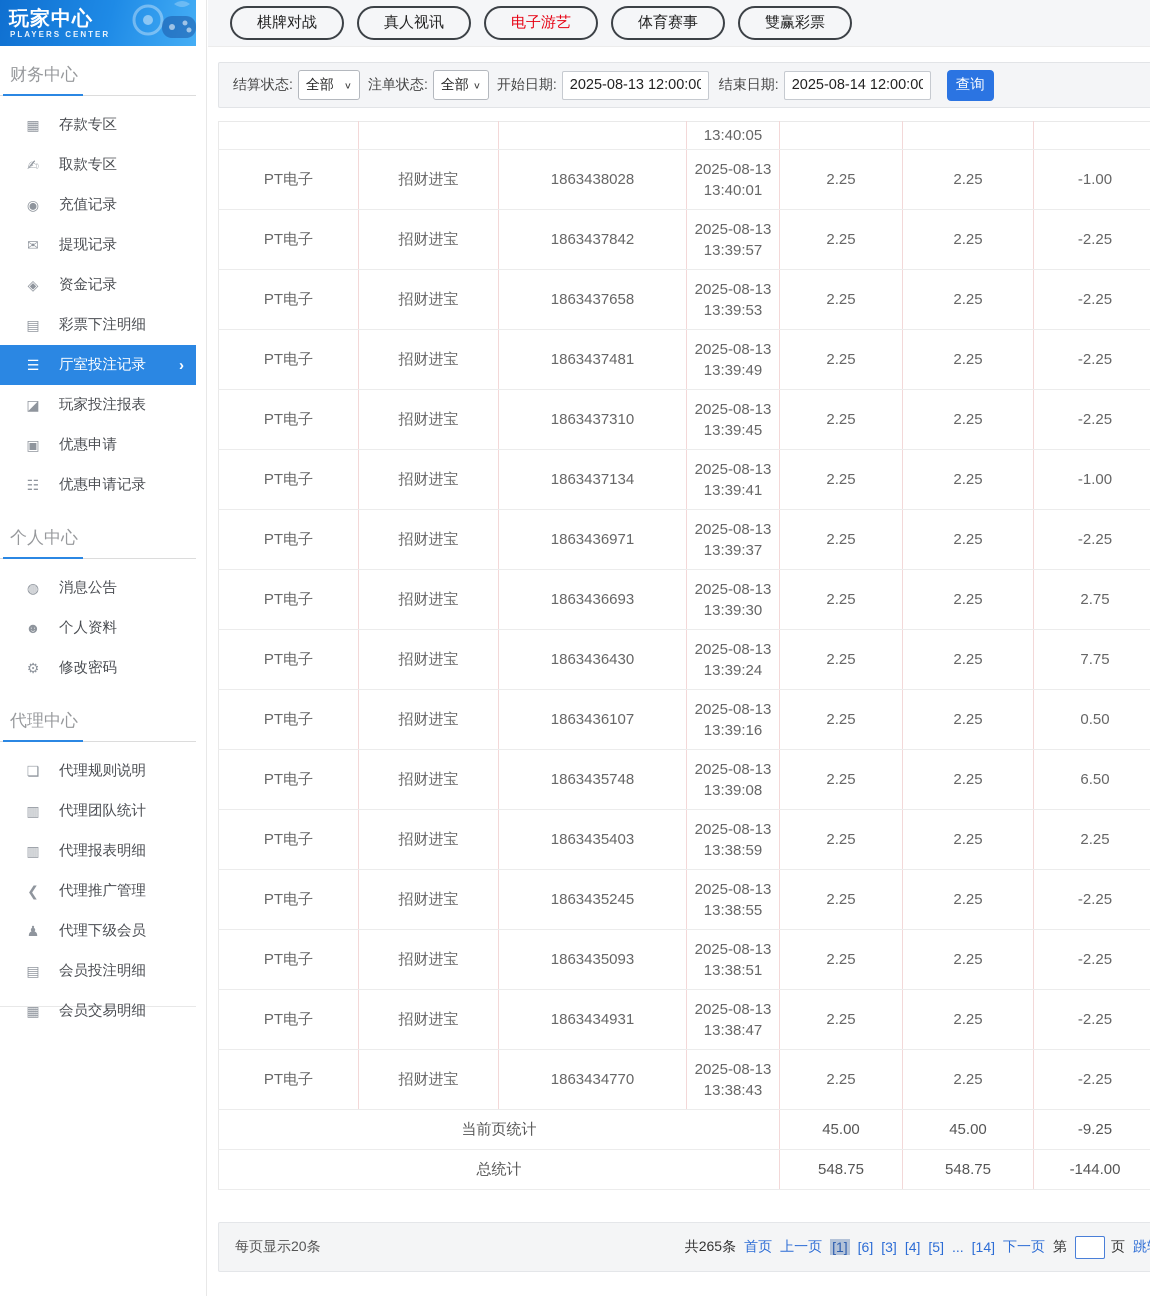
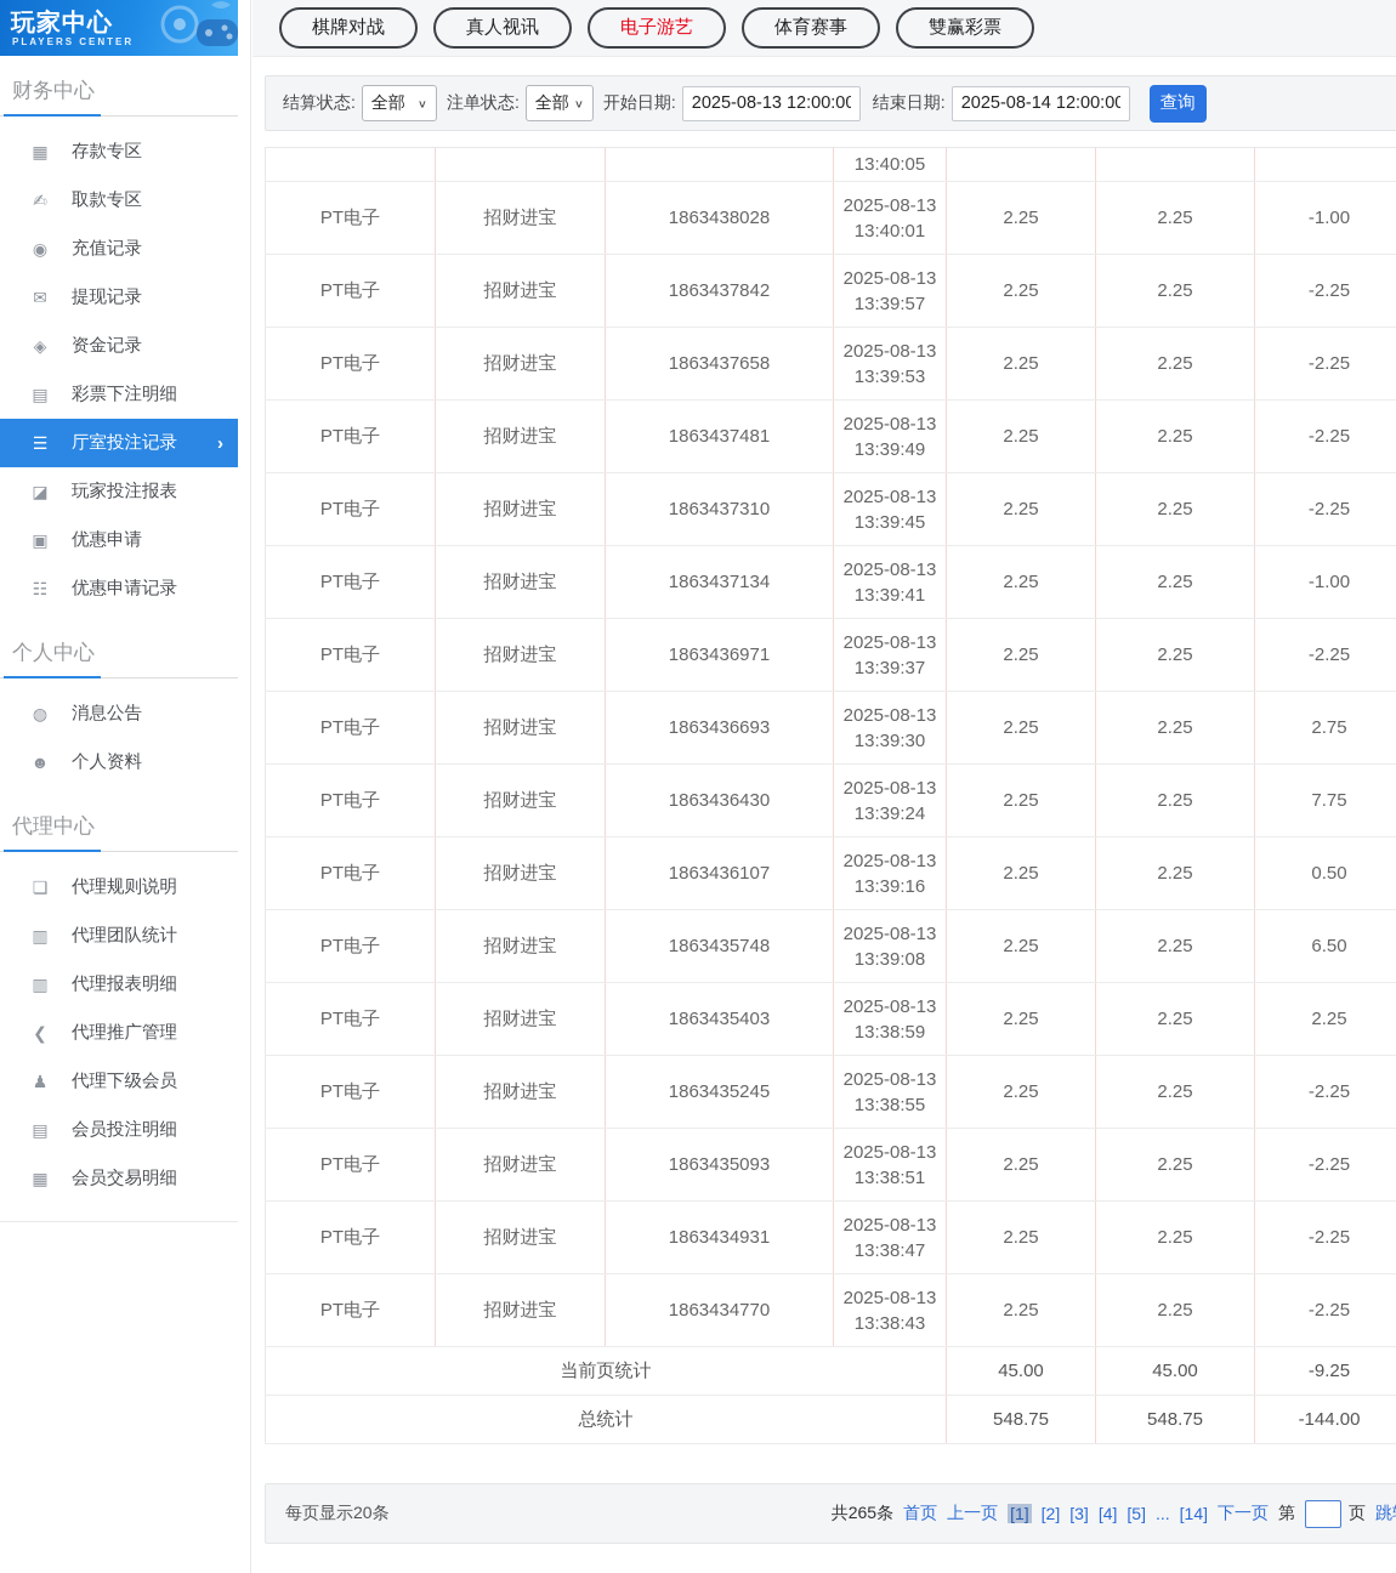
  玩家中心
  PLAYERS CENTER
  财务中心
  ▦
  存款专区
  ✍
  取款专区
  ◉
  充值记录
  ✉
  提现记录
  ◈
  资金记录
  ▤
  彩票下注明细
  ☰
  厅室投注记录
  ›
  ◪
  玩家投注报表
  ▣
  优惠申请
  ☷
  优惠申请记录
  个人中心
  ◍
  消息公告
  ☻
  个人资料
- ⚙
- 修改密码
  代理中心
  ❏
  代理规则说明
  ▥
  代理团队统计
  ▥
  代理报表明细
  ❮
  代理推广管理
  ♟
  代理下级会员
  ▤
  会员投注明细
  ▦
  会员交易明细
  棋牌对战
  真人视讯
  电子游艺
  体育赛事
  雙赢彩票
  结算状态:
  全部
  ∨
  注单状态:
  全部
  ∨
  开始日期:
  2025-08-13 12:00:00
  结束日期:
  2025-08-14 12:00:00
  查询
  			13:40:05
  PT电子	招财进宝	1863438028	2025-08-1313:40:01	2.25	2.25	-1.00
  PT电子	招财进宝	1863437842	2025-08-1313:39:57	2.25	2.25	-2.25
  PT电子	招财进宝	1863437658	2025-08-1313:39:53	2.25	2.25	-2.25
  PT电子	招财进宝	1863437481	2025-08-1313:39:49	2.25	2.25	-2.25
  PT电子	招财进宝	1863437310	2025-08-1313:39:45	2.25	2.25	-2.25
  PT电子	招财进宝	1863437134	2025-08-1313:39:41	2.25	2.25	-1.00
  PT电子	招财进宝	1863436971	2025-08-1313:39:37	2.25	2.25	-2.25
  PT电子	招财进宝	1863436693	2025-08-1313:39:30	2.25	2.25	2.75
  PT电子	招财进宝	1863436430	2025-08-1313:39:24	2.25	2.25	7.75
  PT电子	招财进宝	1863436107	2025-08-1313:39:16	2.25	2.25	0.50
  PT电子	招财进宝	1863435748	2025-08-1313:39:08	2.25	2.25	6.50
  PT电子	招财进宝	1863435403	2025-08-1313:38:59	2.25	2.25	2.25
  PT电子	招财进宝	1863435245	2025-08-1313:38:55	2.25	2.25	-2.25
  PT电子	招财进宝	1863435093	2025-08-1313:38:51	2.25	2.25	-2.25
  PT电子	招财进宝	1863434931	2025-08-1313:38:47	2.25	2.25	-2.25
  PT电子	招财进宝	1863434770	2025-08-1313:38:43	2.25	2.25	-2.25
  当前页统计	45.00	45.00	-9.25
  总统计	548.75	548.75	-144.00
  每页显示20条
  共265条
  首页
  上一页
  [1]
- [6]
+ [2]
  [3]
  [4]
  [5]
  ...
  [14]
  下一页
  第
  页
